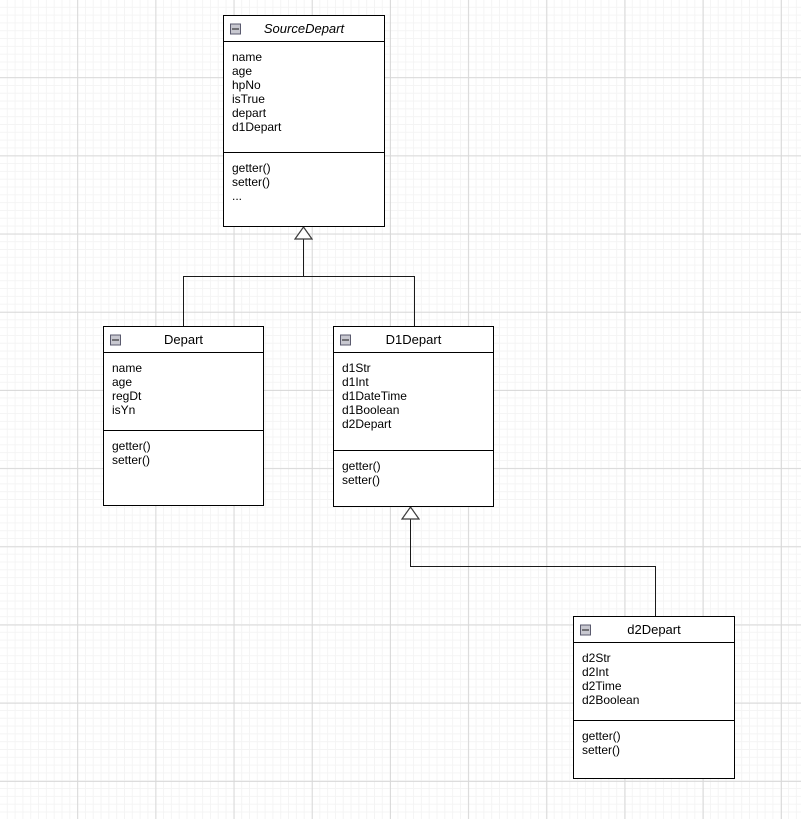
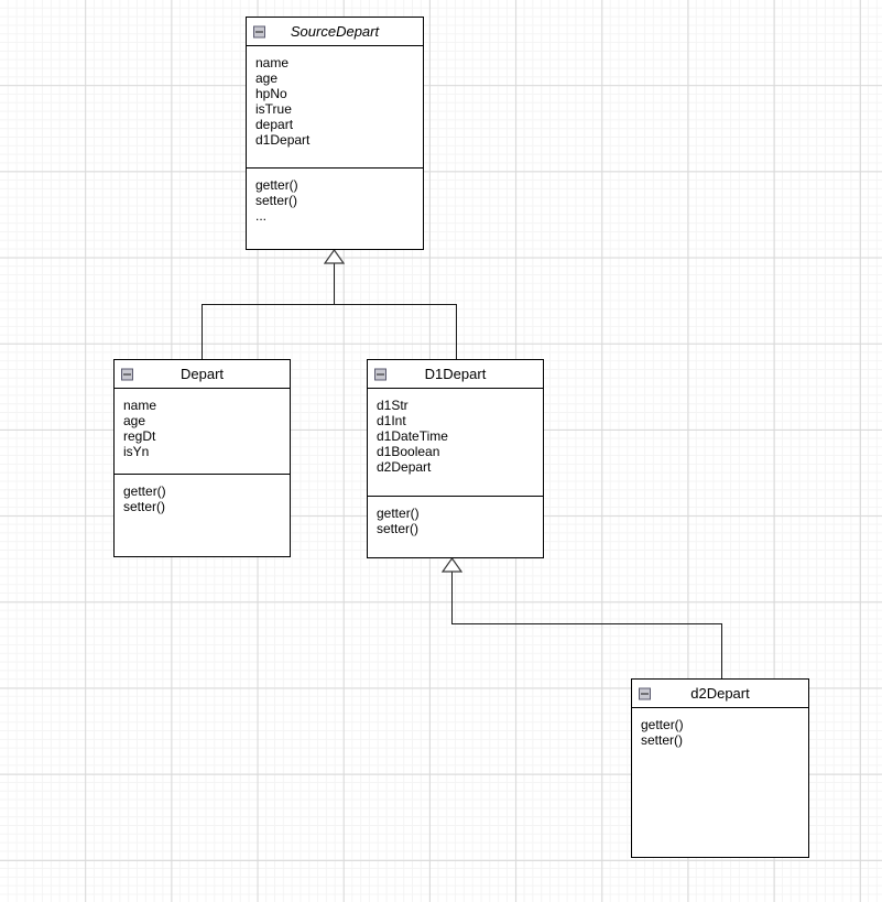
  SourceDepart
  name
  age
  hpNo
  isTrue
  depart
  d1Depart
  getter()
  setter()
  ...
  Depart
  name
  age
  regDt
  isYn
  getter()
  setter()
  D1Depart
  d1Str
  d1Int
  d1DateTime
  d1Boolean
  d2Depart
  getter()
  setter()
  d2Depart
- d2Str
- d2Int
- d2Time
- d2Boolean
  getter()
  setter()
